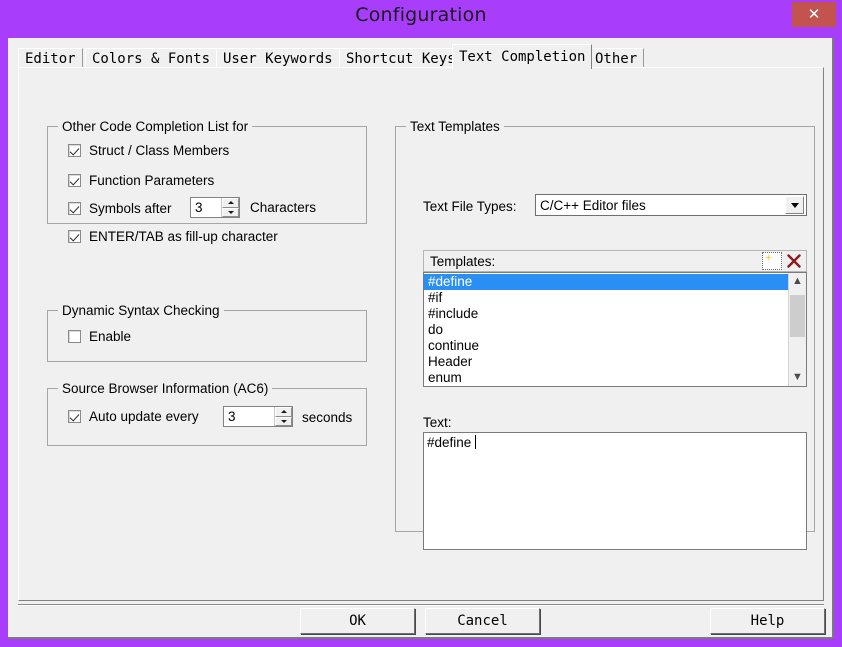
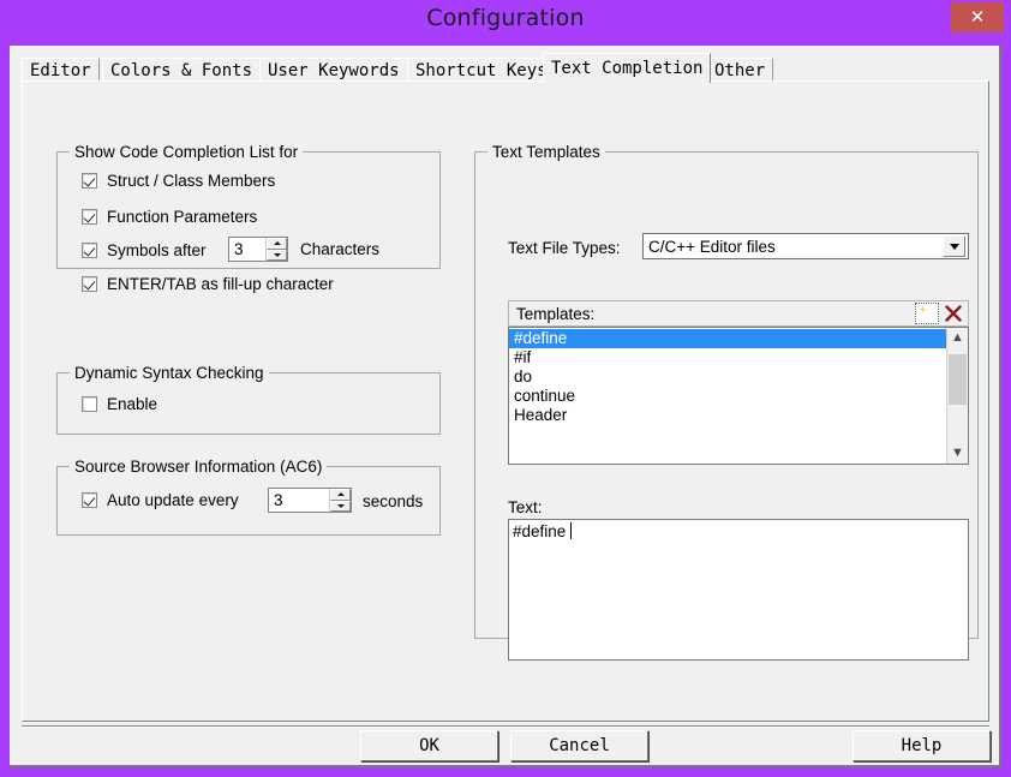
  Configuration
  ✕
  Editor
  Colors & Fonts
  User Keywords
  Shortcut Key
  Text Completion
  Other
- Other Code Completion List for
+ Show Code Completion List for
  Struct / Class Members
  Function Parameters
  Symbols after
  3
  Characters
  ENTER/TAB as fill-up character
  Dynamic Syntax Checking
  Enable
  Source Browser Information (AC6)
  Auto update every
  3
  seconds
  Text Templates
  Text File Types:
  C/C++ Editor files
  Templates:
  #define
  #if
- #include
  do
  continue
  Header
- enum
  ▲
  ▼
  Text:
  #define
  OK
  Cancel
  Help
